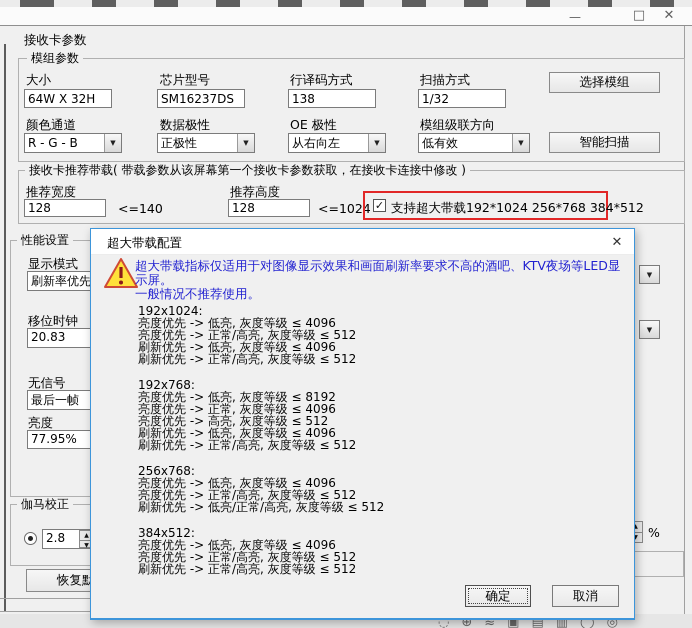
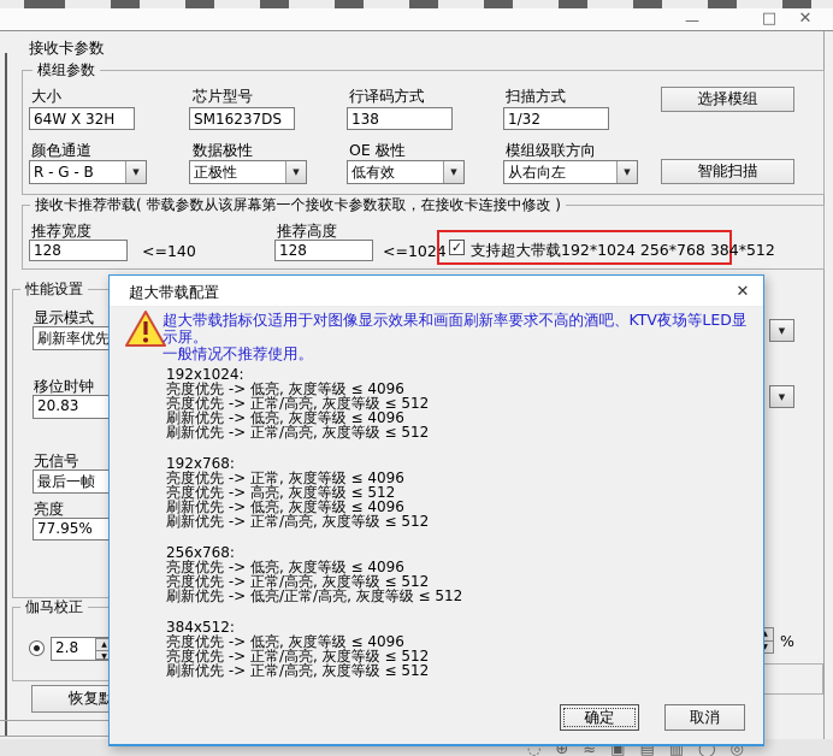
  —
  □
  ✕
  接收卡参数
  模组参数
  大小
  芯片型号
  行译码方式
  扫描方式
  64W X 32H
  SM16237DS
  138
  1/32
  颜色通道
  数据极性
  OE 极性
  模组级联方向
  R - G - B
  ▼
  正极性
  ▼
- 从右向左
+ 低有效
  ▼
- 低有效
+ 从右向左
  ▼
  选择模组
  智能扫描
  接收卡推荐带载( 带载参数从该屏幕第一个接收卡参数获取，在接收卡连接中修改 )
  推荐宽度
  128
  <=140
  推荐高度
  128
  <=1024
  ✓
  支持超大带载192*1024 256*768 384*512
  性能设置
  显示模式
  刷新率优先
  移位时钟
  20.83
  无信号
  最后一帧
  亮度
  77.95%
  伽马校正
  2.8
  恢复默
  ▼
  ▼
  %
  ◌
  ⊕
  ≋
  ▣
  ▤
  ▥
  ◯
  ◎
  超大带载配置
  ✕
  超大带载指标仅适用于对图像显示效果和画面刷新率要求不高的酒吧、KTV夜场等LED显示屏。
  一般情况不推荐使用。
  192x1024:
  亮度优先 -> 低亮, 灰度等级 ≤ 4096
  亮度优先 -> 正常/高亮, 灰度等级 ≤ 512
  刷新优先 -> 低亮, 灰度等级 ≤ 4096
  刷新优先 -> 正常/高亮, 灰度等级 ≤ 512
  192x768:
- 亮度优先 -> 低亮, 灰度等级 ≤ 8192
  亮度优先 -> 正常, 灰度等级 ≤ 4096
  亮度优先 -> 高亮, 灰度等级 ≤ 512
  刷新优先 -> 低亮, 灰度等级 ≤ 4096
  刷新优先 -> 正常/高亮, 灰度等级 ≤ 512
  256x768:
  亮度优先 -> 低亮, 灰度等级 ≤ 4096
  亮度优先 -> 正常/高亮, 灰度等级 ≤ 512
  刷新优先 -> 低亮/正常/高亮, 灰度等级 ≤ 512
  384x512:
  亮度优先 -> 低亮, 灰度等级 ≤ 4096
  亮度优先 -> 正常/高亮, 灰度等级 ≤ 512
  刷新优先 -> 正常/高亮, 灰度等级 ≤ 512
  确定
  取消
